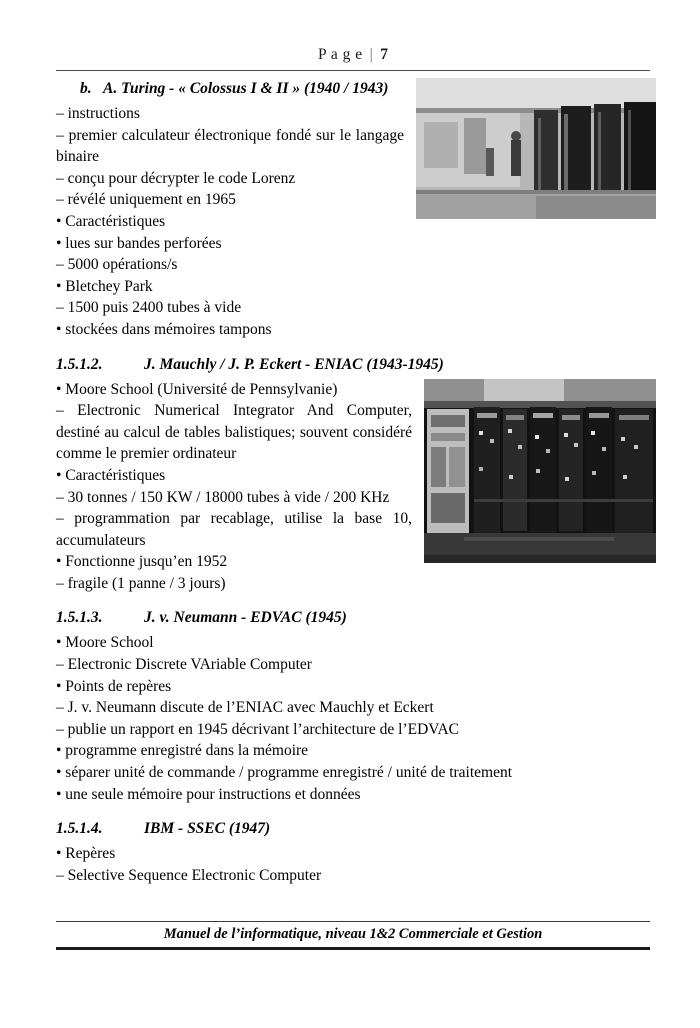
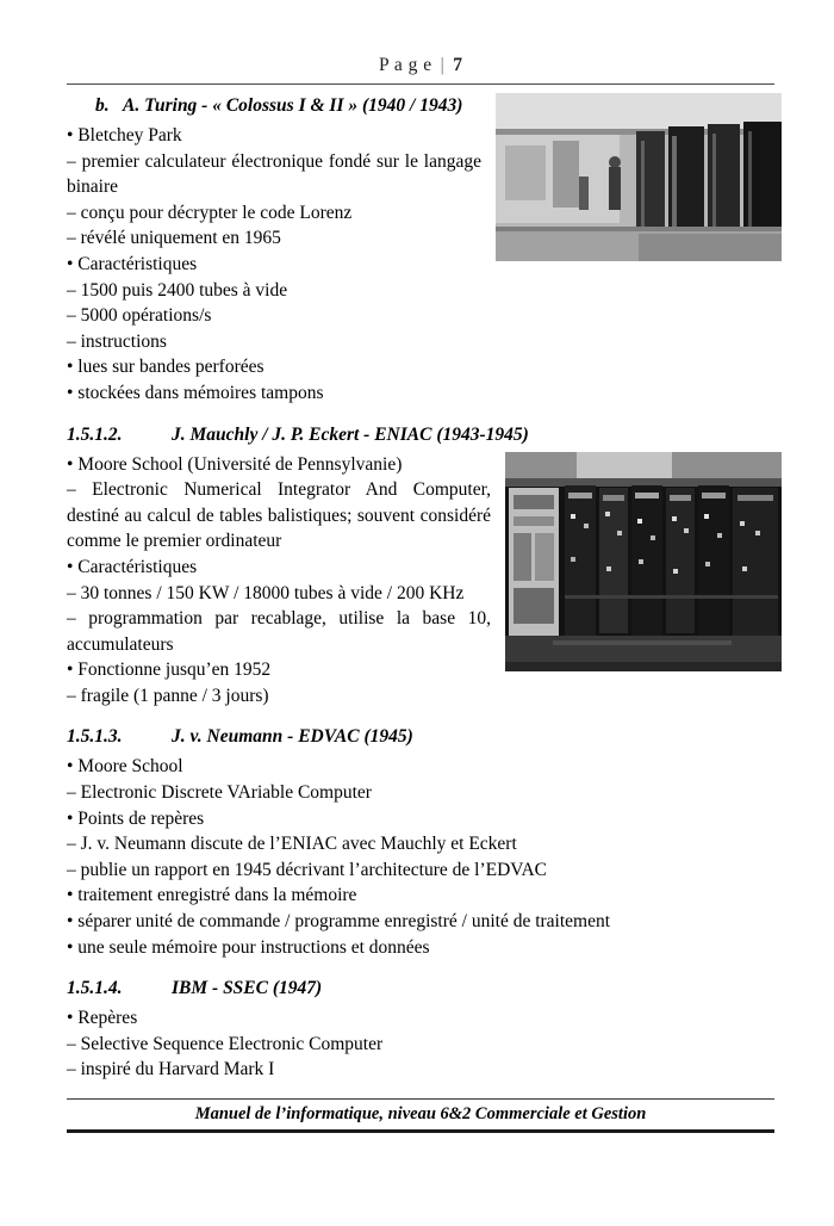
  P a g e | 7
  b. A. Turing - « Colossus I & II » (1940 / 1943)
- – instructions
+ • Bletchey Park
  – premier calculateur électronique fondé sur le langage binaire
  – conçu pour décrypter le code Lorenz
  – révélé uniquement en 1965
  • Caractéristiques
- • lues sur bandes perforées
+ – 1500 puis 2400 tubes à vide
  – 5000 opérations/s
- • Bletchey Park
+ – instructions
- – 1500 puis 2400 tubes à vide
+ • lues sur bandes perforées
  • stockées dans mémoires tampons
  1.5.1.2. J. Mauchly / J. P. Eckert - ENIAC (1943-1945)
  • Moore School (Université de Pennsylvanie)
  – Electronic Numerical Integrator And Computer, destiné au calcul de tables balistiques; souvent considéré comme le premier ordinateur
  • Caractéristiques
  – 30 tonnes / 150 KW / 18000 tubes à vide / 200 KHz
  – programmation par recablage, utilise la base 10, accumulateurs
  • Fonctionne jusqu’en 1952
  – fragile (1 panne / 3 jours)
  1.5.1.3. J. v. Neumann - EDVAC (1945)
  • Moore School
  – Electronic Discrete VAriable Computer
  • Points de repères
  – J. v. Neumann discute de l’ENIAC avec Mauchly et Eckert
  – publie un rapport en 1945 décrivant l’architecture de l’EDVAC
- • programme enregistré dans la mémoire
+ • traitement enregistré dans la mémoire
  • séparer unité de commande / programme enregistré / unité de traitement
  • une seule mémoire pour instructions et données
  1.5.1.4. IBM - SSEC (1947)
  • Repères
  – Selective Sequence Electronic Computer
+ – inspiré du Harvard Mark I
- Manuel de l’informatique, niveau 1&2 Commerciale et Gestion
+ Manuel de l’informatique, niveau 6&2 Commerciale et Gestion
